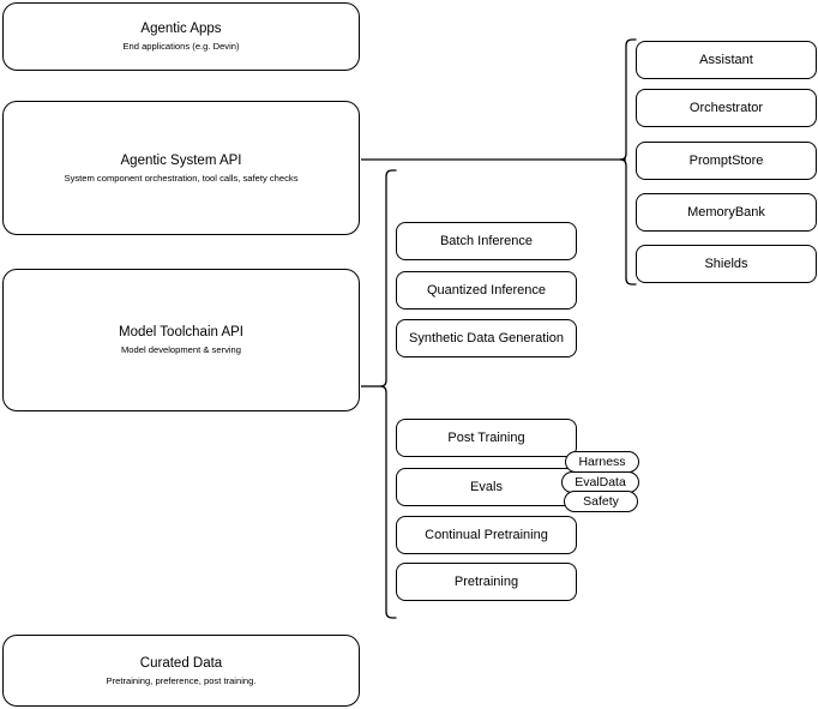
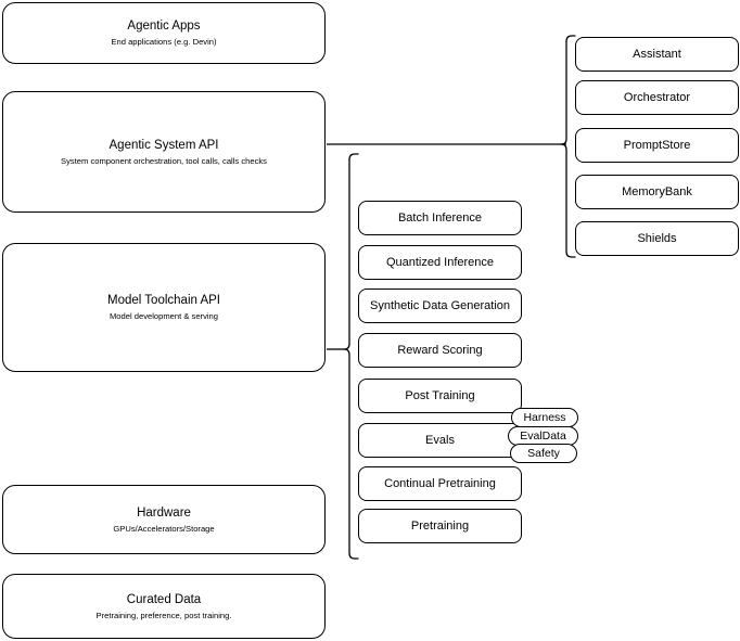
  Agentic Apps
  End applications (e.g. Devin)
  Agentic System API
- System component orchestration, tool calls, safety checks
+ System component orchestration, tool calls, calls checks
  Model Toolchain API
  Model development & serving
+ Hardware
+ GPUs/Accelerators/Storage
  Curated Data
  Pretraining, preference, post training.
  Batch Inference
  Quantized Inference
  Synthetic Data Generation
+ Reward Scoring
  Post Training
  Evals
  Continual Pretraining
  Pretraining
  Harness
  EvalData
  Safety
  Assistant
  Orchestrator
  PromptStore
  MemoryBank
  Shields
